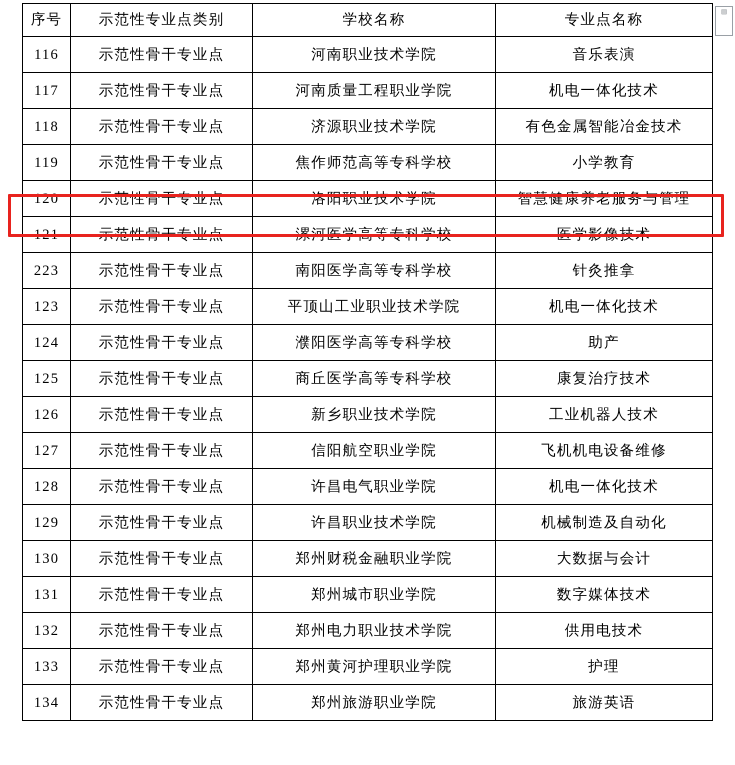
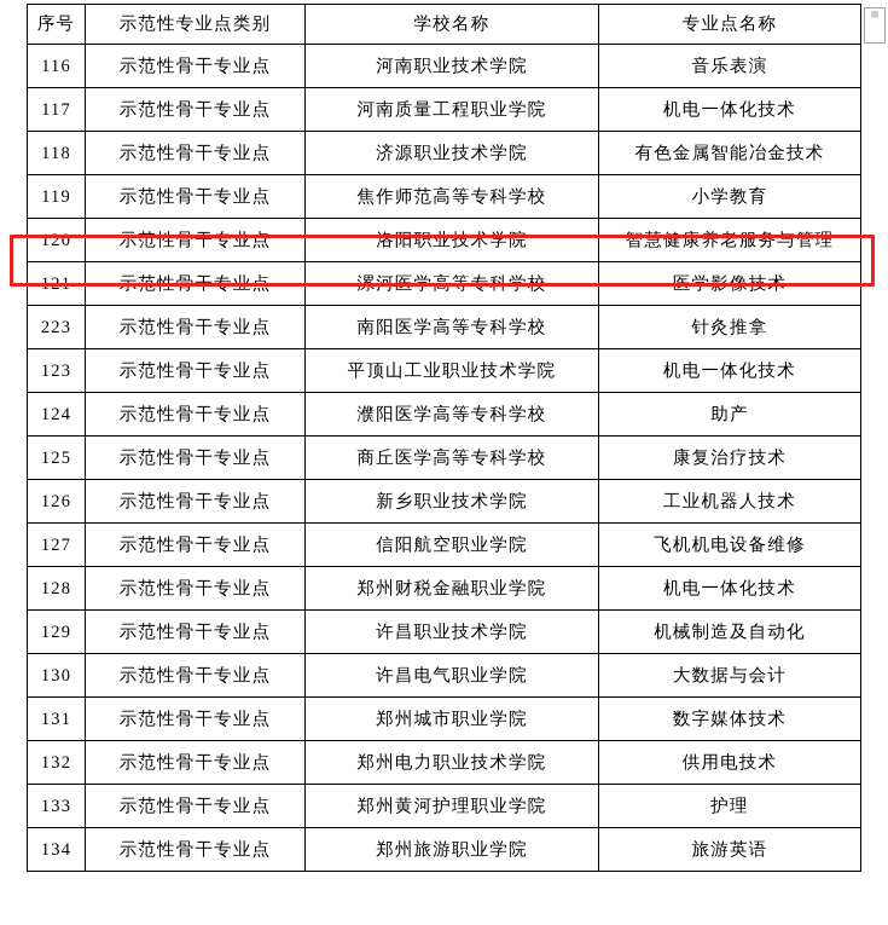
  序号	示范性专业点类别	学校名称	专业点名称
  116	示范性骨干专业点	河南职业技术学院	音乐表演
  117	示范性骨干专业点	河南质量工程职业学院	机电一体化技术
  118	示范性骨干专业点	济源职业技术学院	有色金属智能冶金技术
  119	示范性骨干专业点	焦作师范高等专科学校	小学教育
  120	示范性骨干专业点	洛阳职业技术学院	智慧健康养老服务与管理
  121	示范性骨干专业点	漯河医学高等专科学校	医学影像技术
  223	示范性骨干专业点	南阳医学高等专科学校	针灸推拿
  123	示范性骨干专业点	平顶山工业职业技术学院	机电一体化技术
  124	示范性骨干专业点	濮阳医学高等专科学校	助产
  125	示范性骨干专业点	商丘医学高等专科学校	康复治疗技术
  126	示范性骨干专业点	新乡职业技术学院	工业机器人技术
  127	示范性骨干专业点	信阳航空职业学院	飞机机电设备维修
- 128	示范性骨干专业点	许昌电气职业学院	机电一体化技术
+ 128	示范性骨干专业点	郑州财税金融职业学院	机电一体化技术
  129	示范性骨干专业点	许昌职业技术学院	机械制造及自动化
- 130	示范性骨干专业点	郑州财税金融职业学院	大数据与会计
+ 130	示范性骨干专业点	许昌电气职业学院	大数据与会计
  131	示范性骨干专业点	郑州城市职业学院	数字媒体技术
  132	示范性骨干专业点	郑州电力职业技术学院	供用电技术
  133	示范性骨干专业点	郑州黄河护理职业学院	护理
  134	示范性骨干专业点	郑州旅游职业学院	旅游英语
